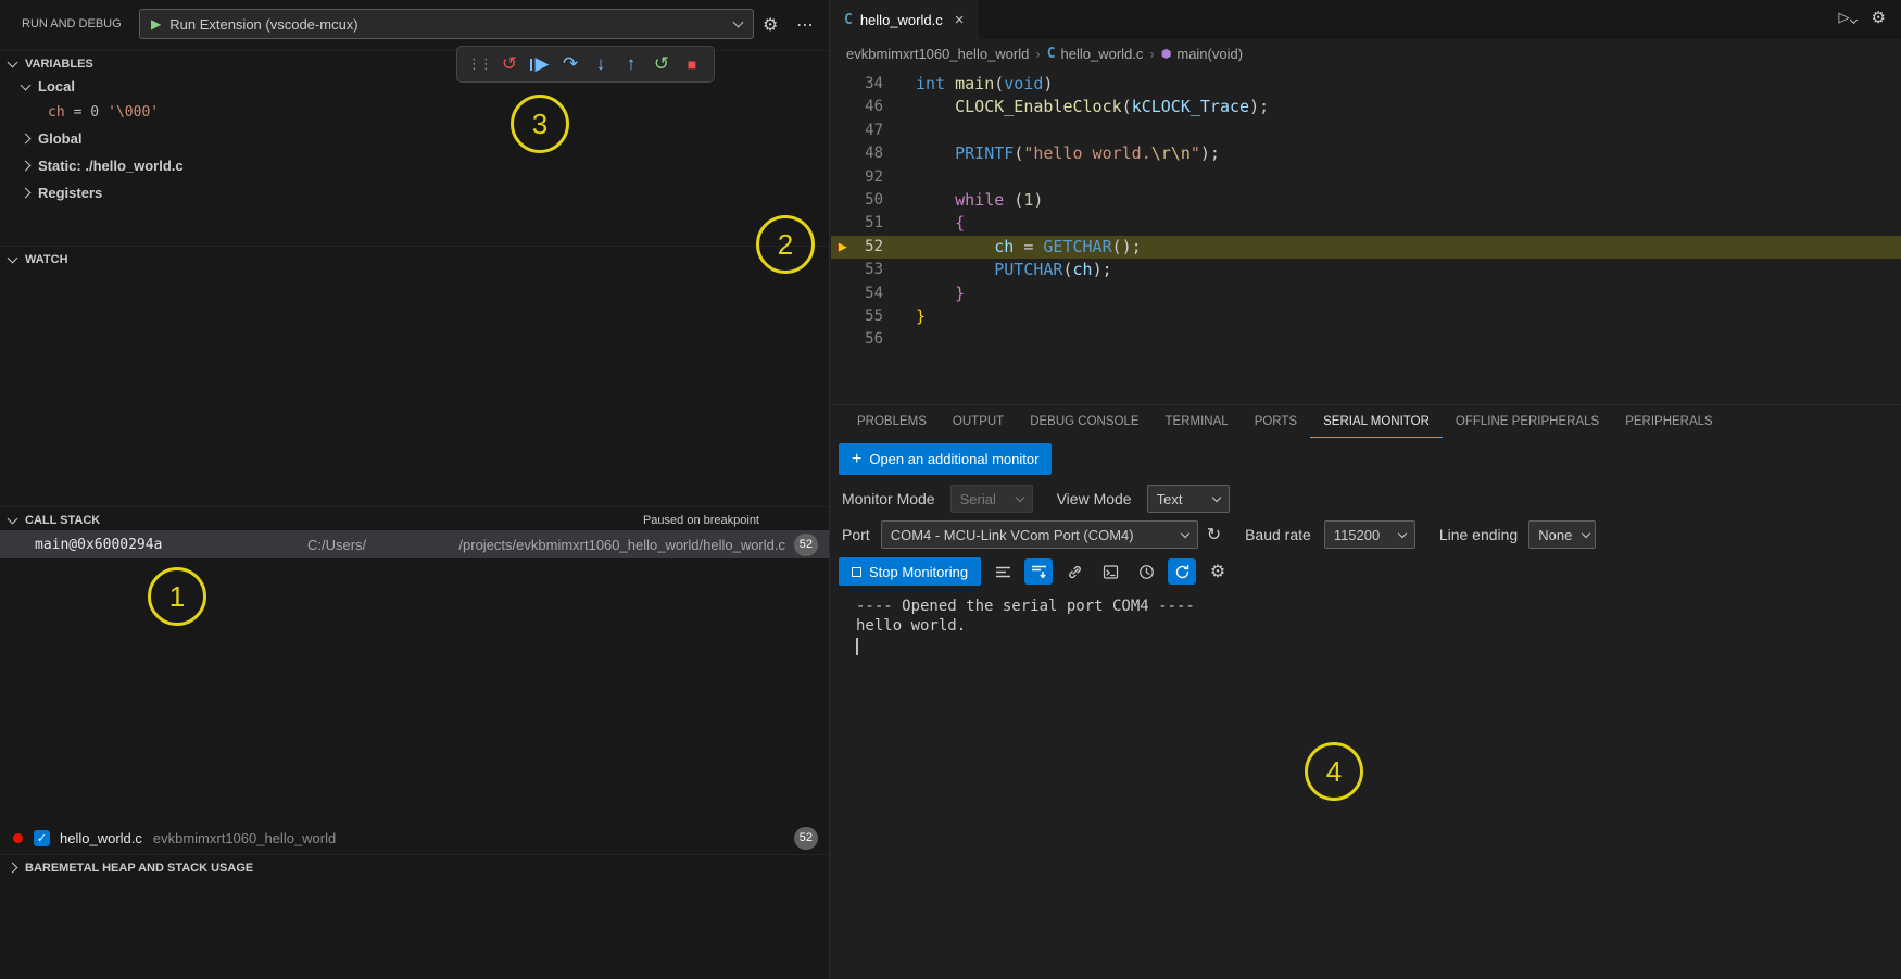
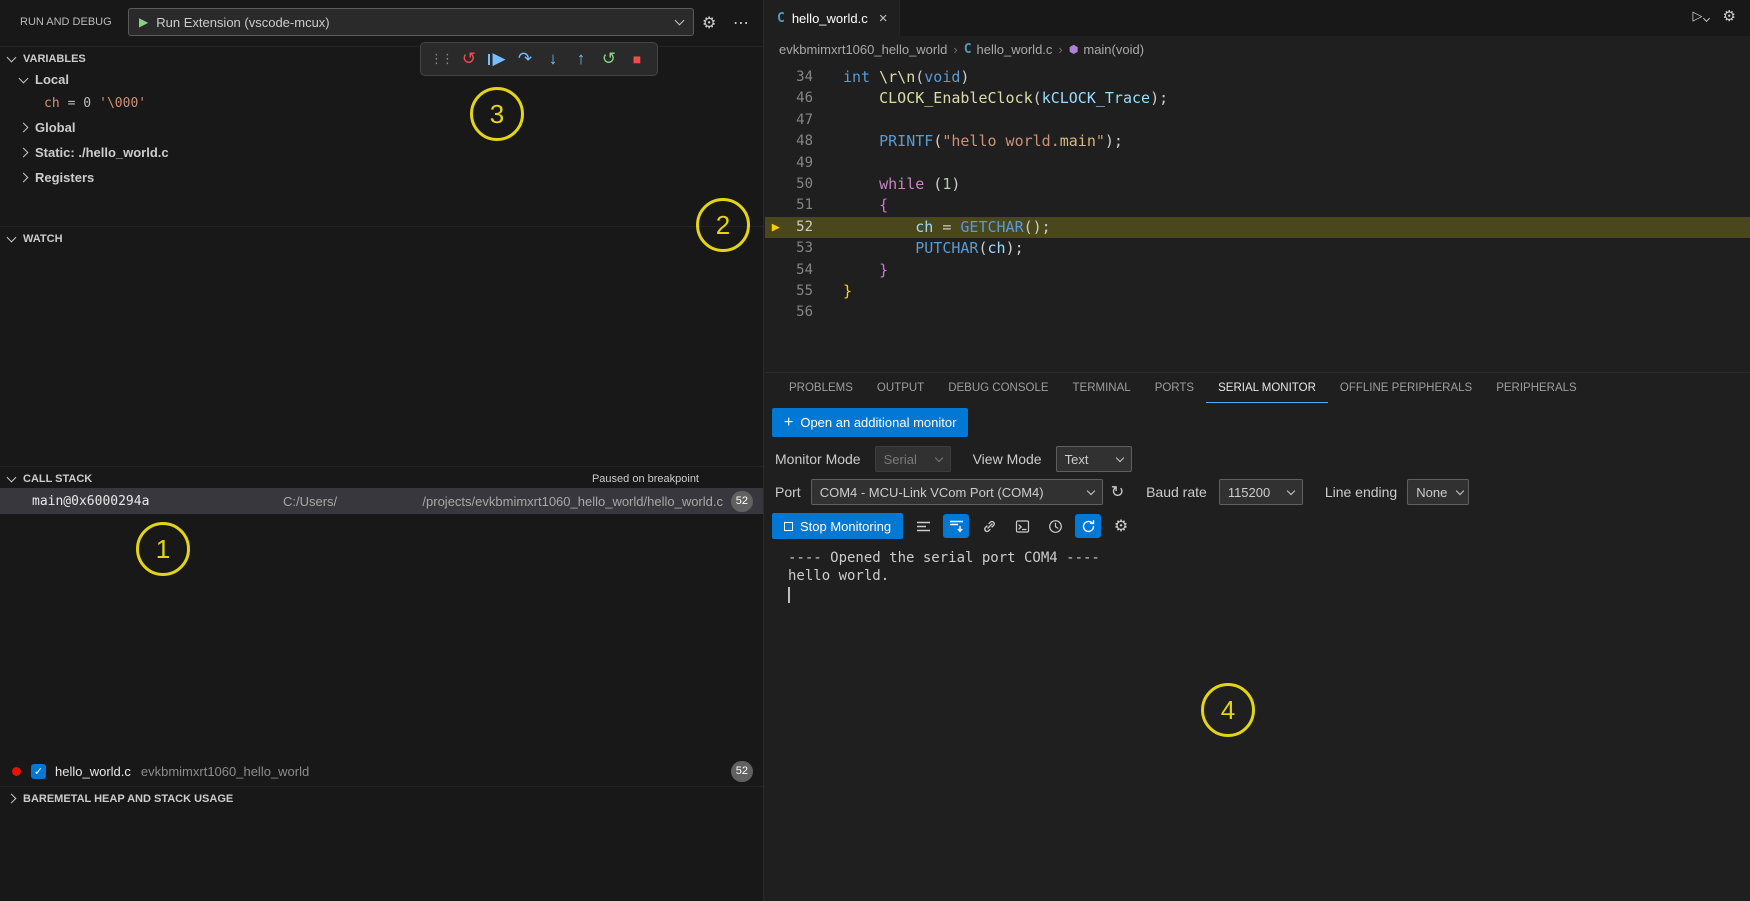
  RUN AND DEBUG
  ▶
  Run Extension (vscode-mcux)
  ⚙
  ⋯
  VARIABLES
  Local
  ch
  = 0
  '\000'
  Global
  Static: ./hello_world.c
  Registers
  WATCH
  CALL STACK
  Paused on breakpoint
  main@0x6000294a
  C:/Users/
  /projects/evkbmimxrt1060_hello_world/hello_world.c
  52
  ✓
  hello_world.c
  evkbmimxrt1060_hello_world
  52
  BAREMETAL HEAP AND STACK USAGE
  ⋮⋮
  ↺
  ▶
  ↷
  ↓
  ↑
  ↺
  ■
  C
  hello_world.c
  ×
  ▷
  ⚙
  evkbmimxrt1060_hello_world
  ›
  C
  hello_world.c
  ›
  ⬢
  main(void)
  34
- int main(void)
+ int \r\n(void)
  46
  CLOCK_EnableClock(kCLOCK_Trace);
  47
  48
- PRINTF("hello world.\r\n");
+ PRINTF("hello world.main");
- 92
+ 49
  50
  while (1)
  51
  {
  ▶
  52
  ch = GETCHAR();
  53
  PUTCHAR(ch);
  54
  }
  55
  }
  56
  PROBLEMS
  OUTPUT
  DEBUG CONSOLE
  TERMINAL
  PORTS
  SERIAL MONITOR
  OFFLINE PERIPHERALS
  PERIPHERALS
  +
  Open an additional monitor
  Monitor Mode
  Serial
  View Mode
  Text
  Port
  COM4 - MCU-Link VCom Port (COM4)
  ↻
  Baud rate
  115200
  Line ending
  None
  Stop Monitoring
  ⚙
  ---- Opened the serial port COM4 ----
  hello world.
  1
  2
  3
  4
